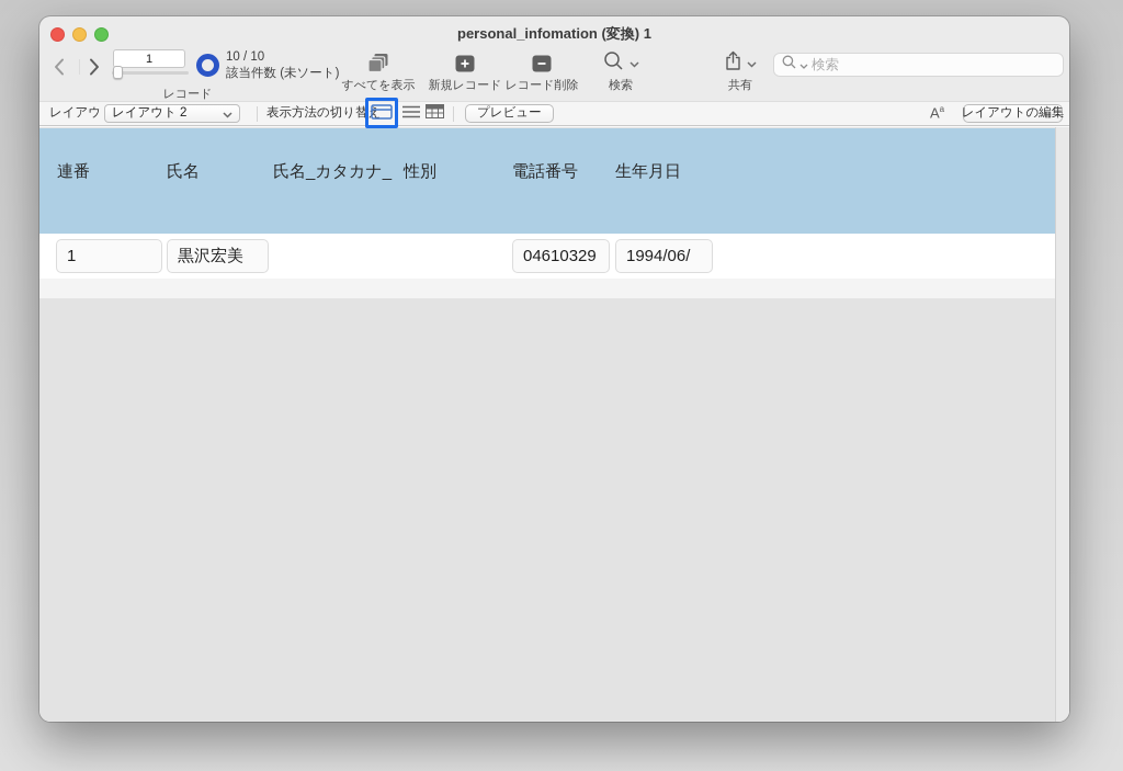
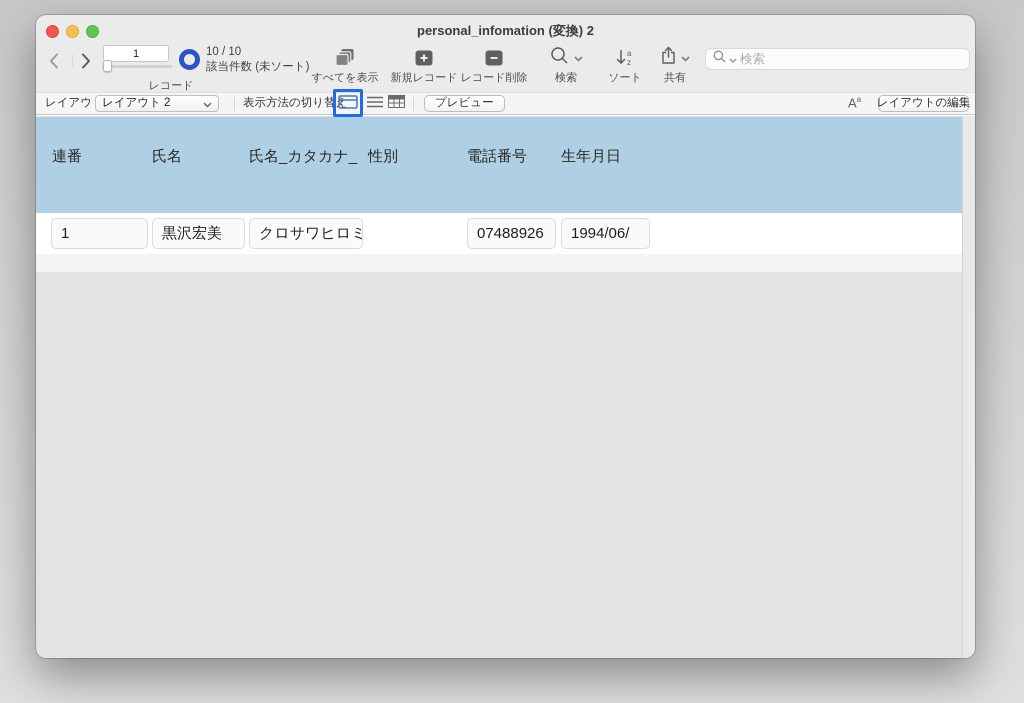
- personal_infomation (変換) 1
+ personal_infomation (変換) 2
  1
  10 / 10
  該当件数 (未ソート)
  レコード
  すべてを表示
  新規レコード
  レコード削除
  検索
+ a
+ z
+ ソート
  共有
  検索
  レイアウト 2
  表示方法の切り替え
  プレビュー
  Aa
  レイアウトの編集
  連番
  氏名
  氏名_カタカナ_
  性別
  電話番号
  生年月日
  1
  黒沢宏美
+ クロサワヒロミ
- 04610329
+ 07488926
  1994/06/
